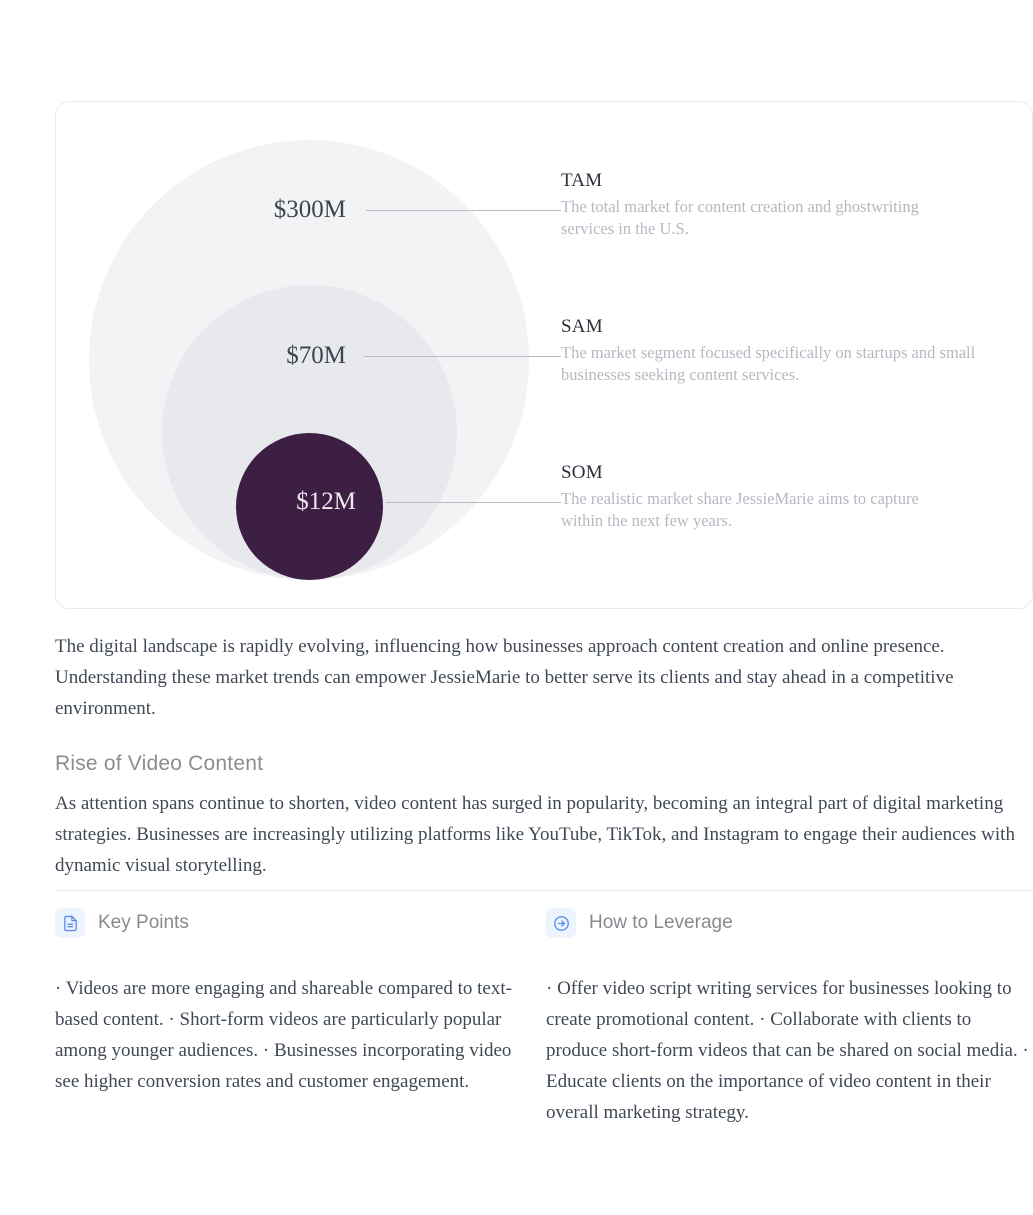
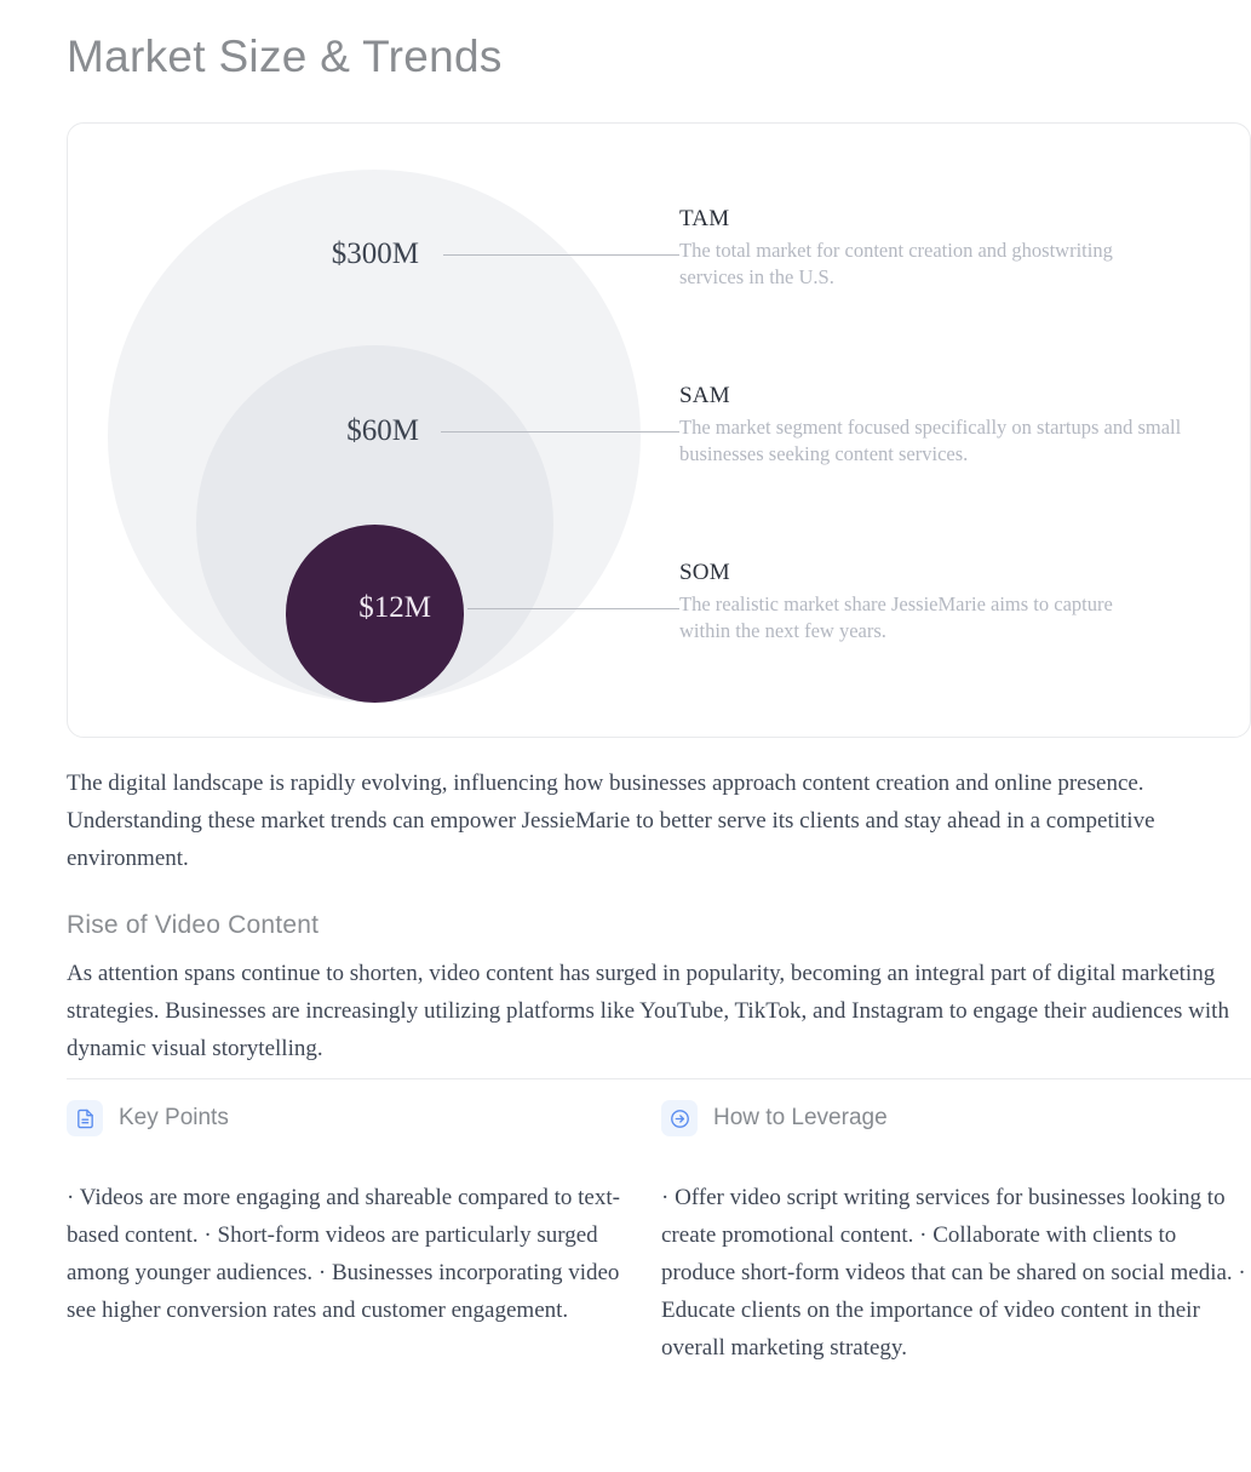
+ Market Size & Trends
  $300M
- $70M
+ $60M
  $12M
  TAM
  The total market for content creation and ghostwriting services in the U.S.
  SAM
  The market segment focused specifically on startups and small businesses seeking content services.
  SOM
  The realistic market share JessieMarie aims to capture within the next few years.
  The digital landscape is rapidly evolving, influencing how businesses approach content creation and online presence. Understanding these market trends can empower JessieMarie to better serve its clients and stay ahead in a competitive environment.
  Rise of Video Content
  As attention spans continue to shorten, video content has surged in popularity, becoming an integral part of digital marketing strategies. Businesses are increasingly utilizing platforms like YouTube, TikTok, and Instagram to engage their audiences with dynamic visual storytelling.
  Key Points
- · Videos are more engaging and shareable compared to text-based content. · Short-form videos are particularly popular among younger audiences. · Businesses incorporating video see higher conversion rates and customer engagement.
+ · Videos are more engaging and shareable compared to text-based content. · Short-form videos are particularly surged among younger audiences. · Businesses incorporating video see higher conversion rates and customer engagement.
  How to Leverage
  · Offer video script writing services for businesses looking to create promotional content. · Collaborate with clients to produce short-form videos that can be shared on social media. · Educate clients on the importance of video content in their overall marketing strategy.
